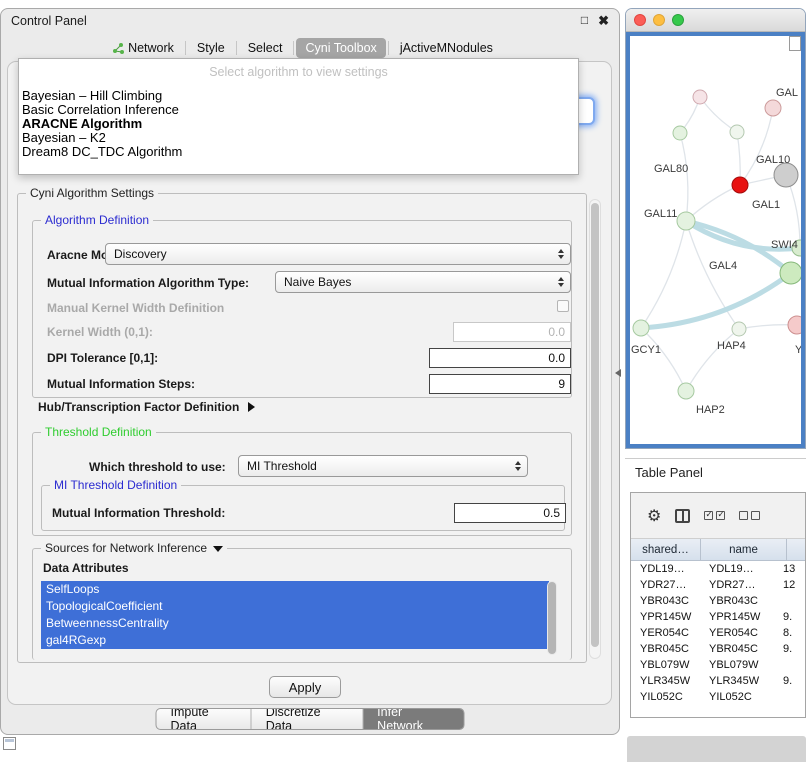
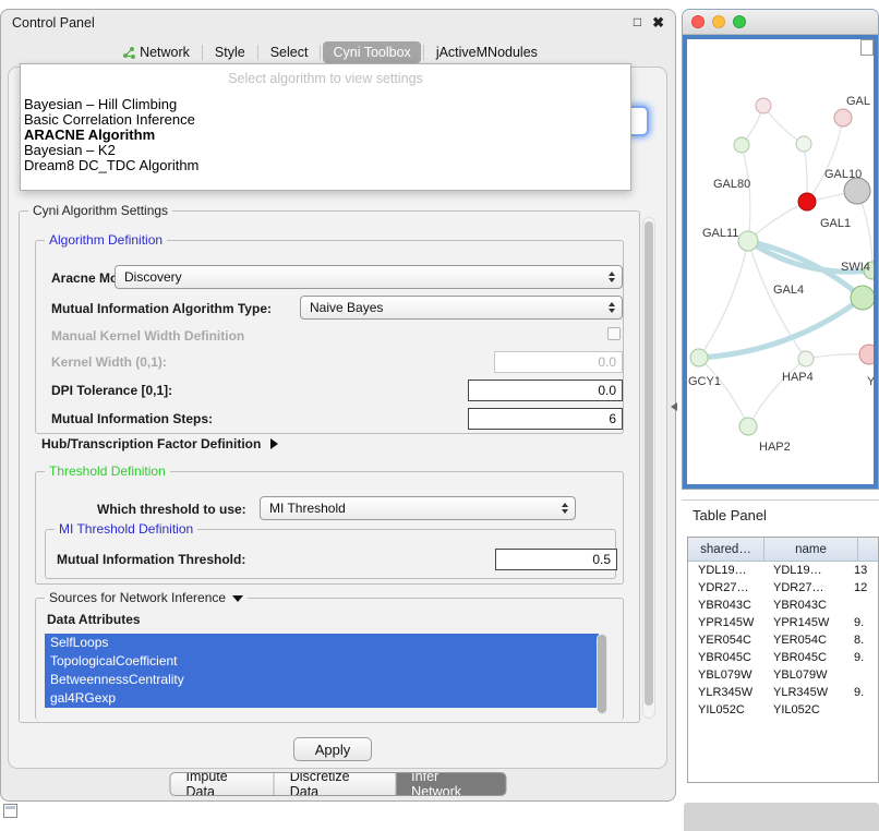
  Control Panel
  □
  ✖
  Network
  Style
  Select
  Cyni Toolbox
  jActiveMNodules
  Select algorithm to view settings
  Bayesian – Hill Climbing
  Basic Correlation Inference
  ARACNE Algorithm
  Bayesian – K2
  Dream8 DC_TDC Algorithm
  Cyni Algorithm Settings
  Algorithm Definition
  Discovery
  Mutual Information Algorithm Type:
  Naive Bayes
  Manual Kernel Width Definition
  Kernel Width (0,1):
  0.0
  DPI Tolerance [0,1]:
  0.0
  Mutual Information Steps:
- 9
+ 6
  Hub/Transcription Factor Definition
  Threshold Definition
  Which threshold to use:
  MI Threshold
  MI Threshold Definition
  Mutual Information Threshold:
  0.5
  Sources for Network Inference
  Data Attributes
  SelfLoops
  TopologicalCoefficient
  BetweennessCentrality
  gal4RGexp
  Apply
  Impute Data
  Discretize Data
  Infer Network
  GAL
  GAL80
  GAL10
  GAL11
  GAL1
  SWI4
  GAL4
  GCY1
  HAP4
  Y
  HAP2
  Table Panel
- ⚙
  shared…
  name
  YDL19…
  YDL19…
  13
  YDR27…
  YDR27…
  12
  YBR043C
  YBR043C
  YPR145W
  YPR145W
  9.
  YER054C
  YER054C
  8.
  YBR045C
  YBR045C
  9.
  YBL079W
  YBL079W
  YLR345W
  YLR345W
  9.
  YIL052C
  YIL052C
